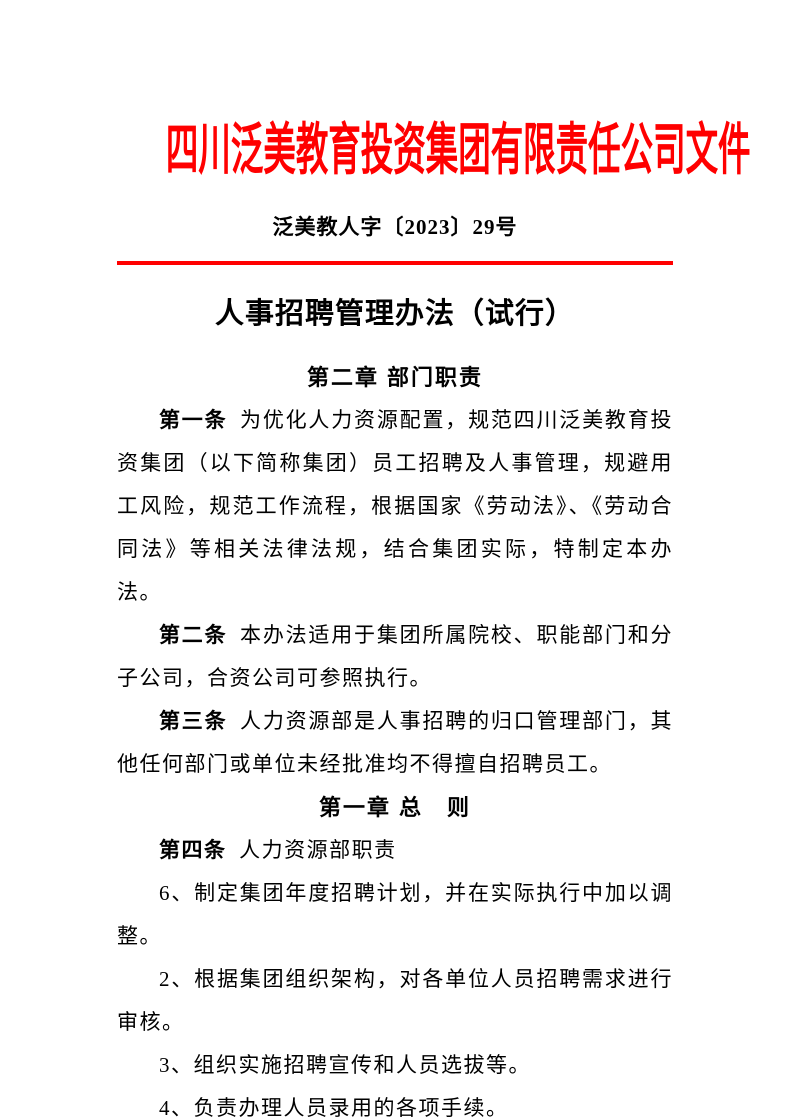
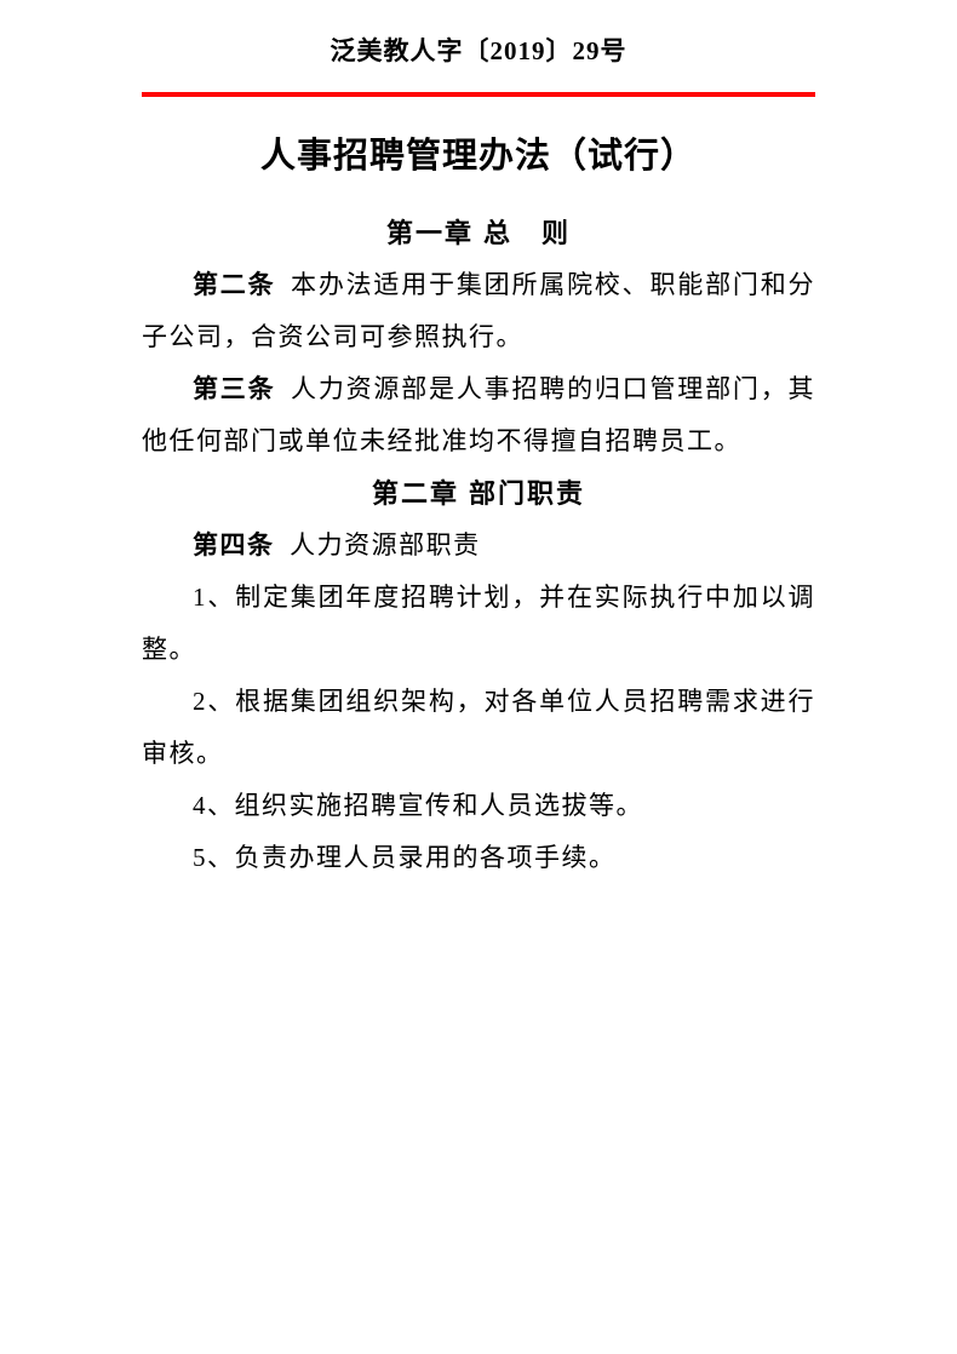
- 四川泛美教育投资集团有限责任公司文件
- 泛美教人字〔2023〕29号
+ 泛美教人字〔2019〕29号
  人事招聘管理办法（试行）
- 第二章 部门职责
+ 第一章 总 则
- 第一条 为优化人力资源配置，规范四川泛美教育投资集团（以下简称集团）员工招聘及人事管理，规避用工风险，规范工作流程，根据国家《劳动法》、《劳动合同法》等相关法律法规，结合集团实际，特制定本办法。
  第二条 本办法适用于集团所属院校、职能部门和分子公司，合资公司可参照执行。
  第三条 人力资源部是人事招聘的归口管理部门，其他任何部门或单位未经批准均不得擅自招聘员工。
- 第一章 总 则
+ 第二章 部门职责
  第四条 人力资源部职责
- 6、制定集团年度招聘计划，并在实际执行中加以调整。
+ 1、制定集团年度招聘计划，并在实际执行中加以调整。
  2、根据集团组织架构，对各单位人员招聘需求进行审核。
- 3、组织实施招聘宣传和人员选拔等。
+ 4、组织实施招聘宣传和人员选拔等。
- 4、负责办理人员录用的各项手续。
+ 5、负责办理人员录用的各项手续。
